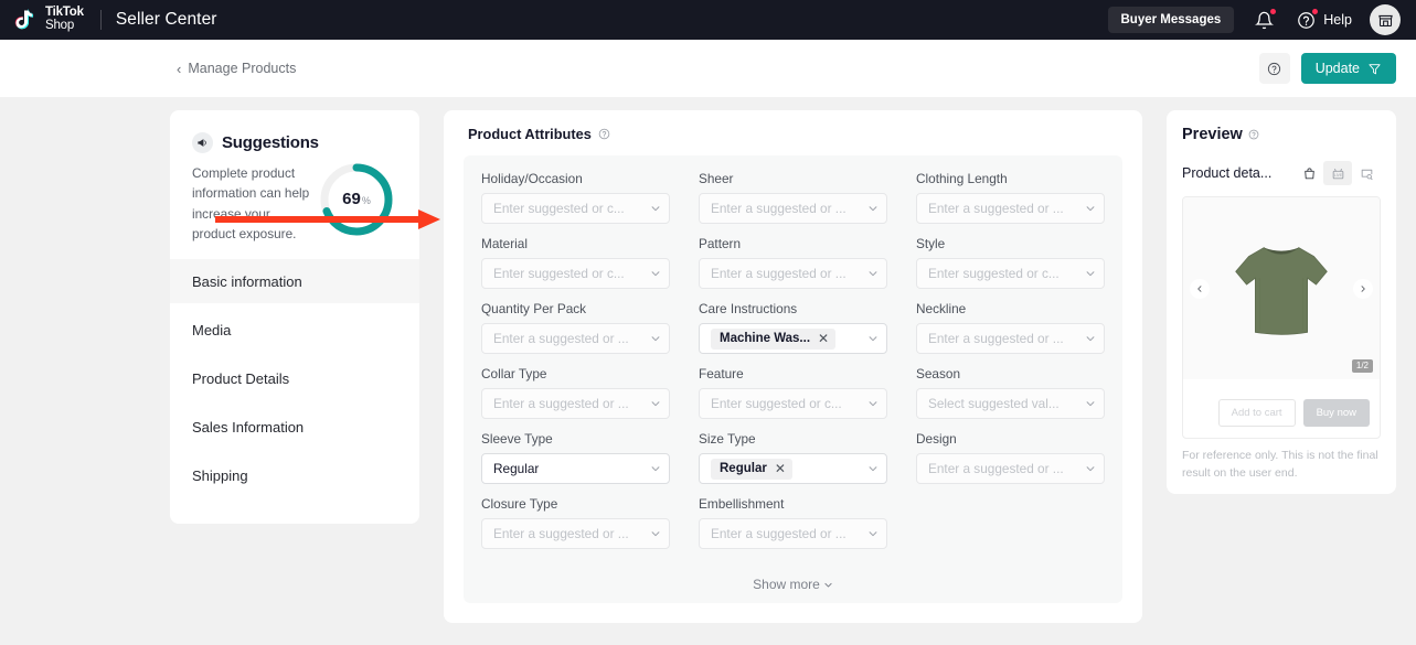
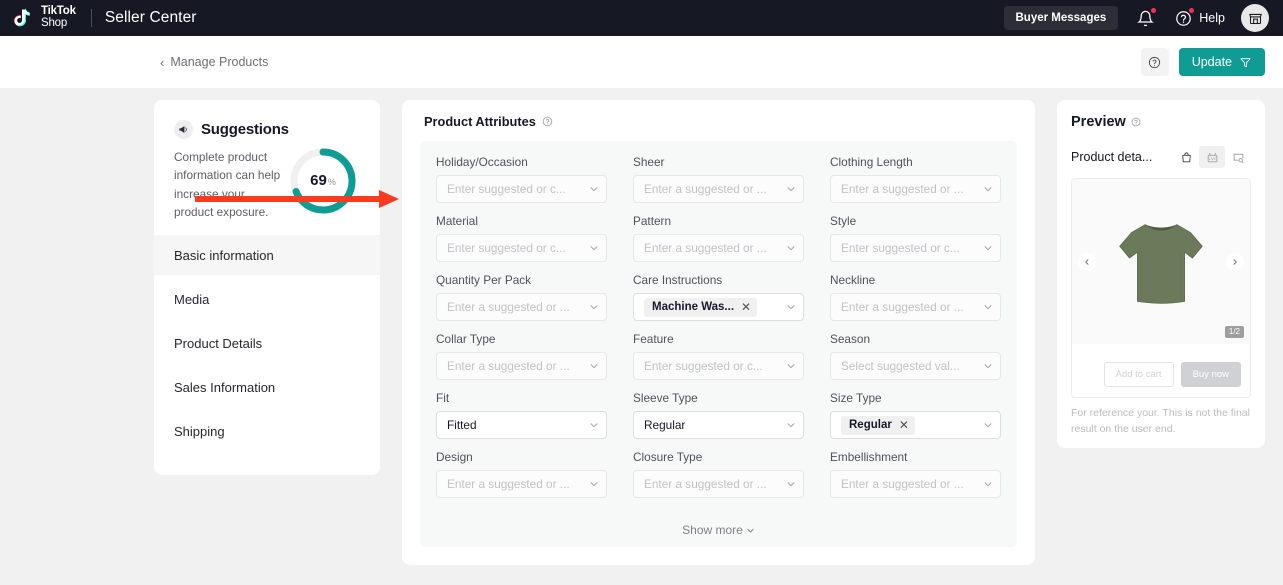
  TikTok
  Shop
  Seller Center
  Buyer Messages
  Help
  ‹
  Manage Products
  Update
  Suggestions
  Complete product information can help increase your product exposure.
  69
  %
  Basic information
  Media
  Product Details
  Sales Information
  Shipping
  Product Attributes
  Holiday/Occasion
  Enter suggested or c...
  Sheer
  Enter a suggested or ...
  Clothing Length
  Enter a suggested or ...
  Material
  Enter suggested or c...
  Pattern
  Enter a suggested or ...
  Style
  Enter suggested or c...
  Quantity Per Pack
  Enter a suggested or ...
  Care Instructions
  Machine Was...
  ✕
  Neckline
  Enter a suggested or ...
  Collar Type
  Enter a suggested or ...
  Feature
  Enter suggested or c...
  Season
  Select suggested val...
+ Fit
+ Fitted
  Sleeve Type
  Regular
  Size Type
  Regular
  ✕
  Design
  Enter a suggested or ...
  Closure Type
  Enter a suggested or ...
  Embellishment
  Enter a suggested or ...
  Show more
  Preview
  Product deta...
  1/2
  Add to cart
  Buy now
- For reference only. This is not the final result on the user end.
+ For reference your. This is not the final result on the user end.
